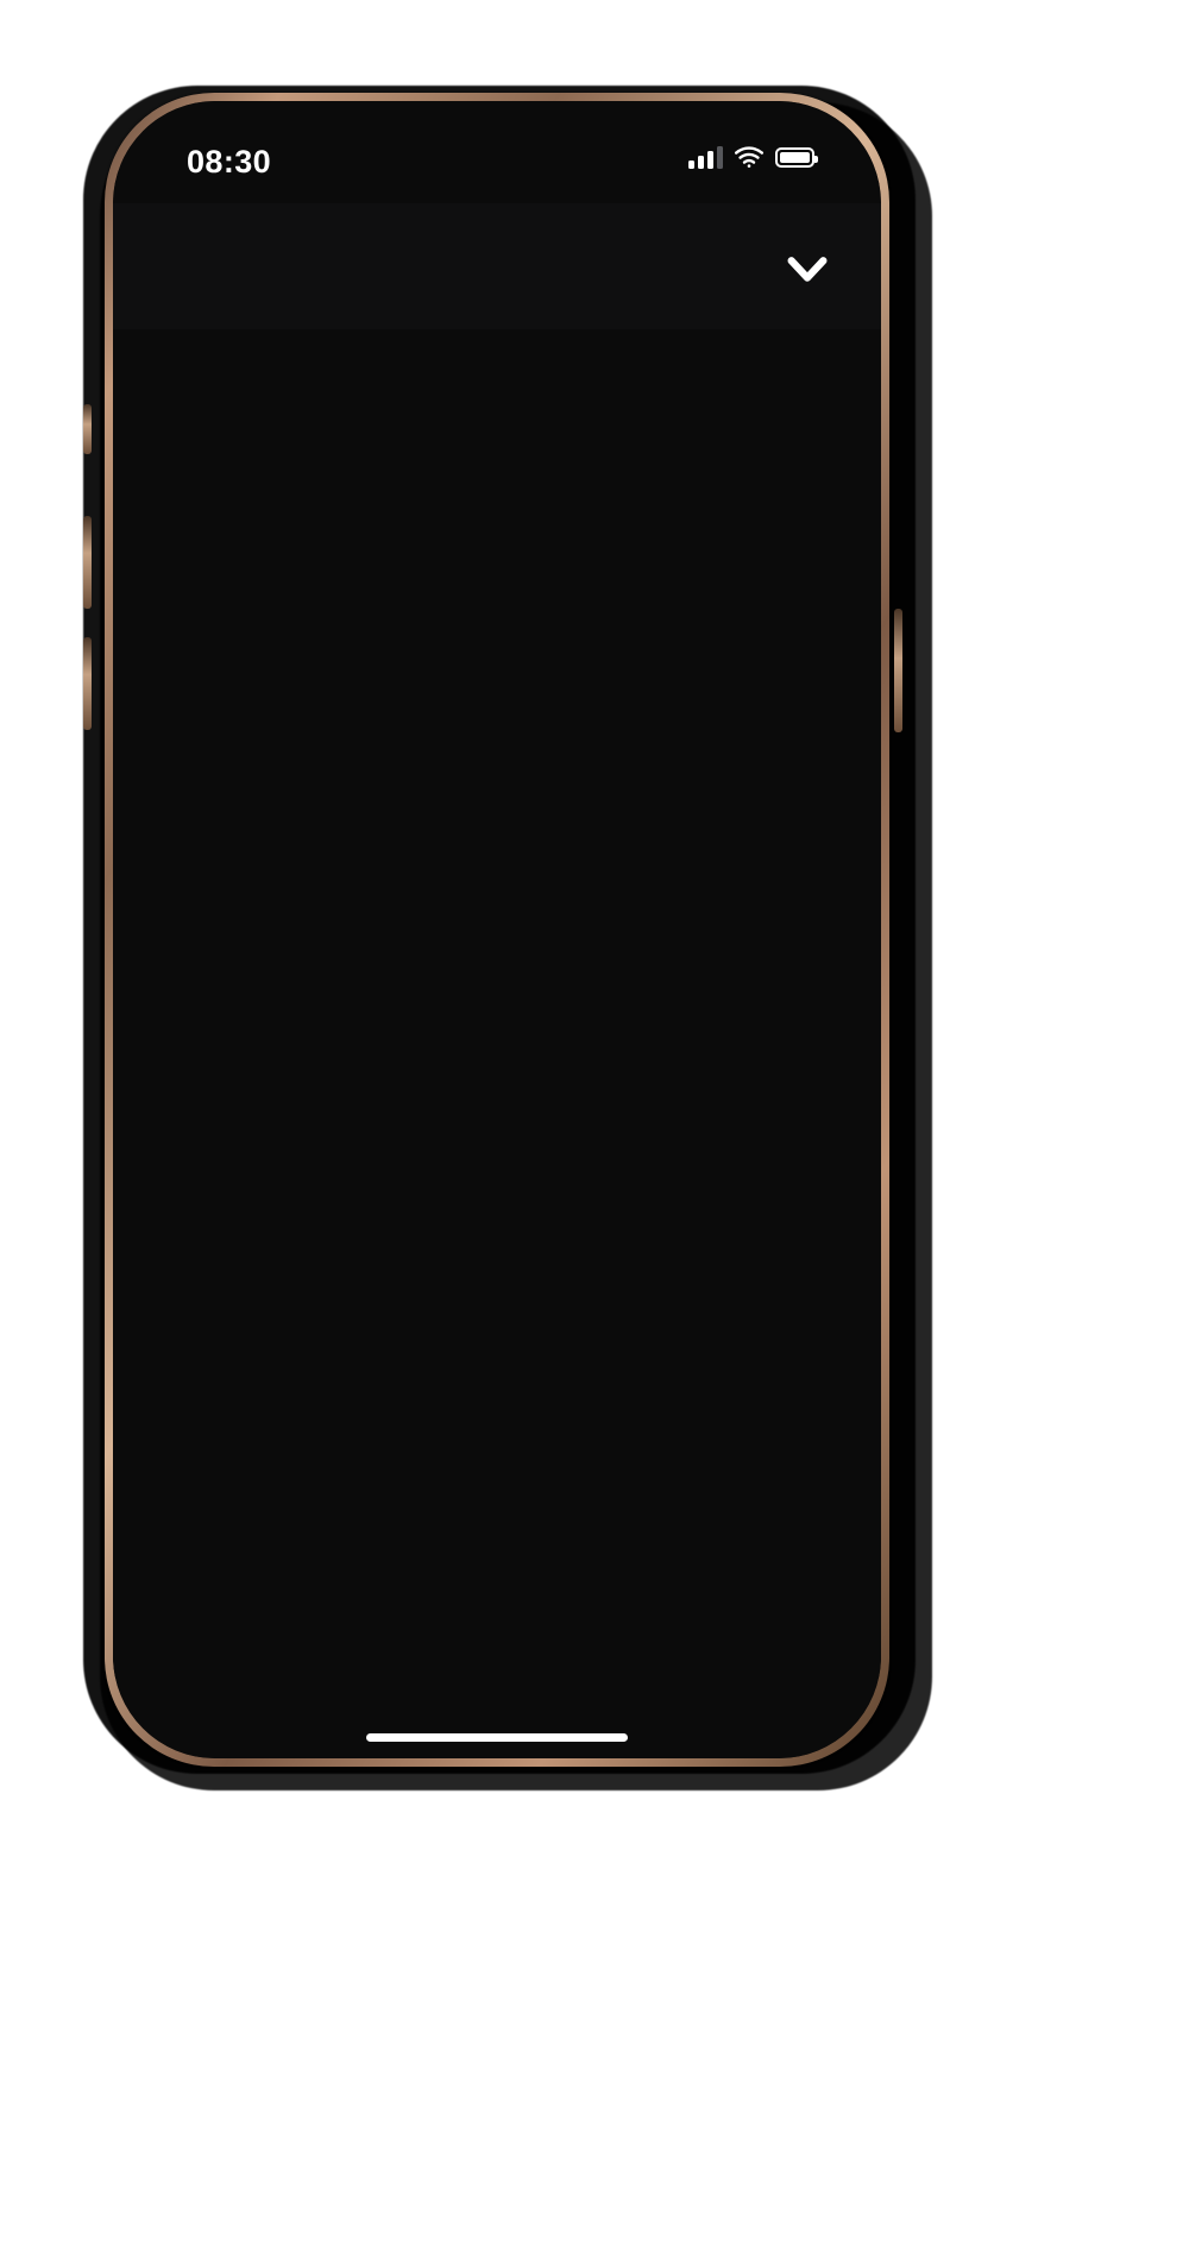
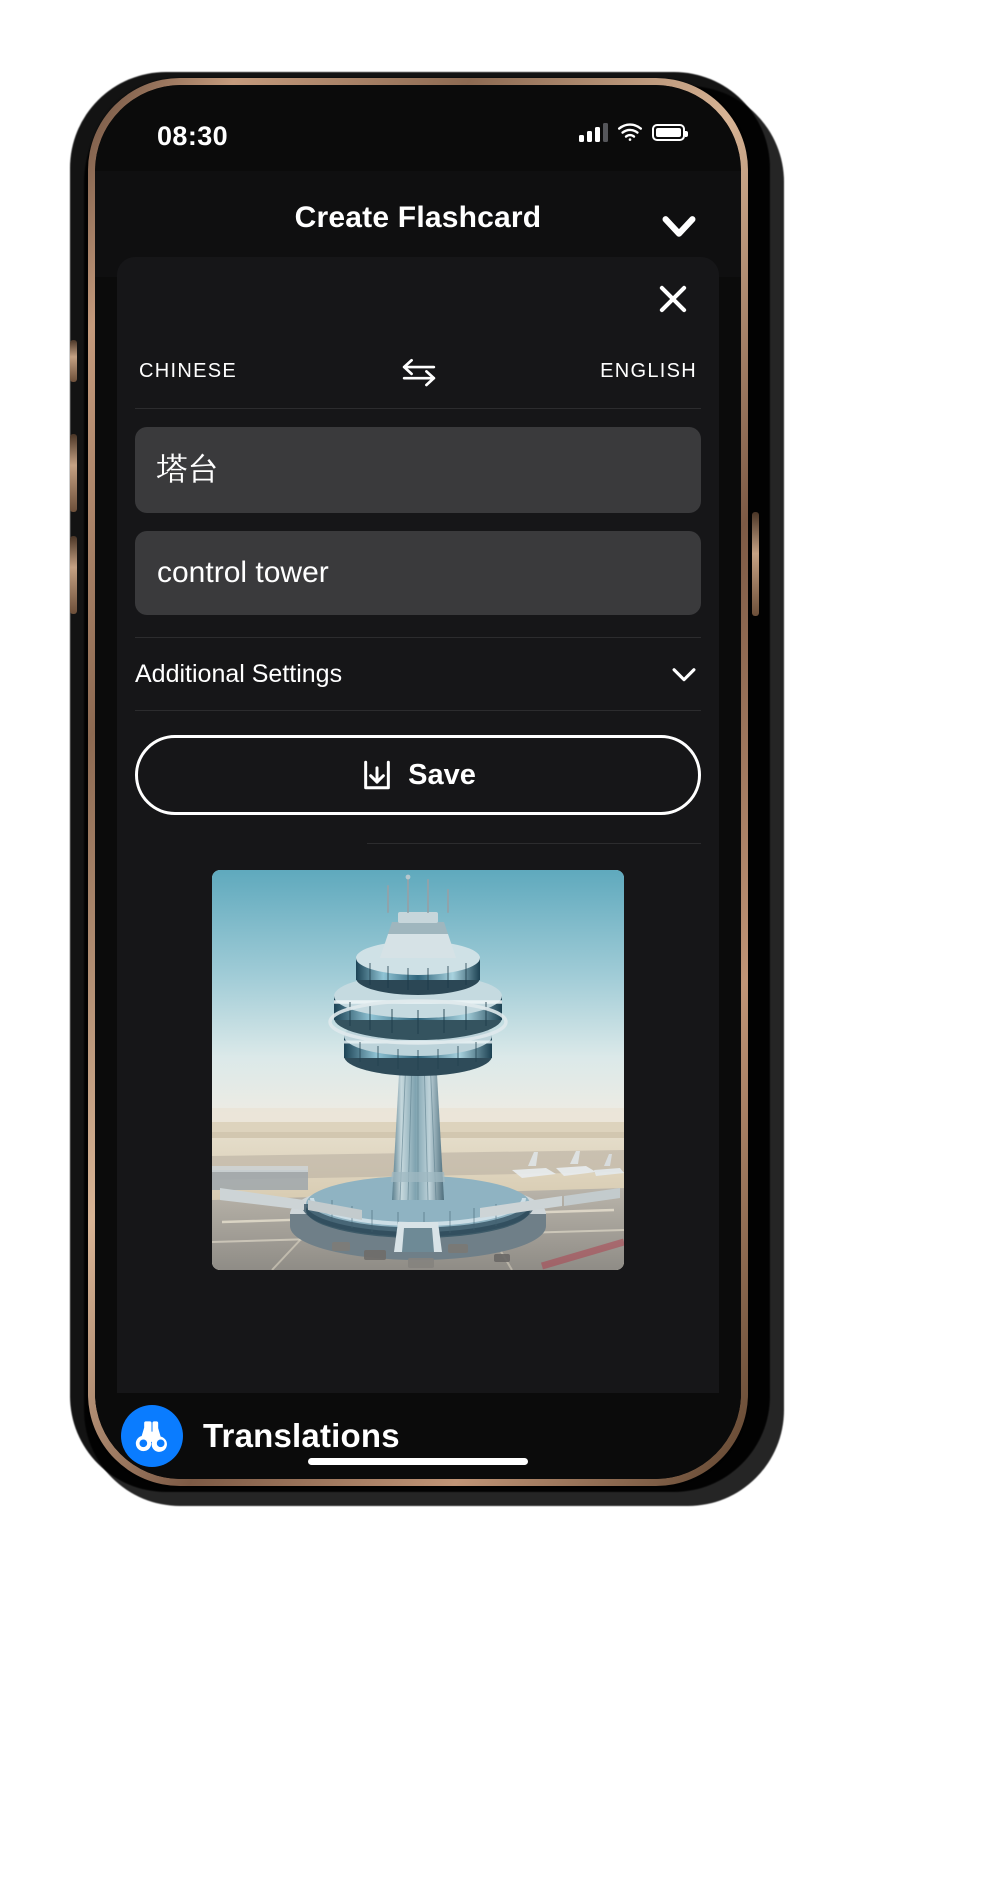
  08:30
+ Create Flashcard
+ CHINESE
+ ENGLISH
+ 塔台
+ control tower
+ Additional Settings
+ Save
+ Translations
